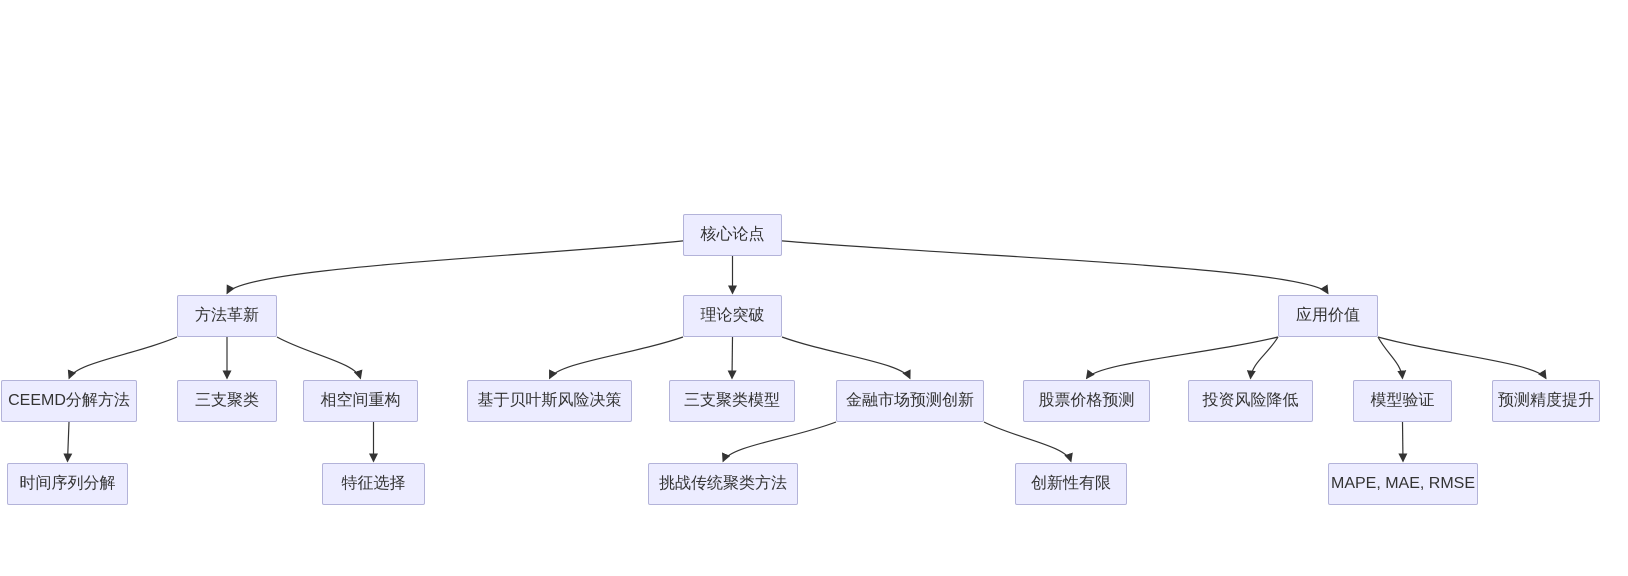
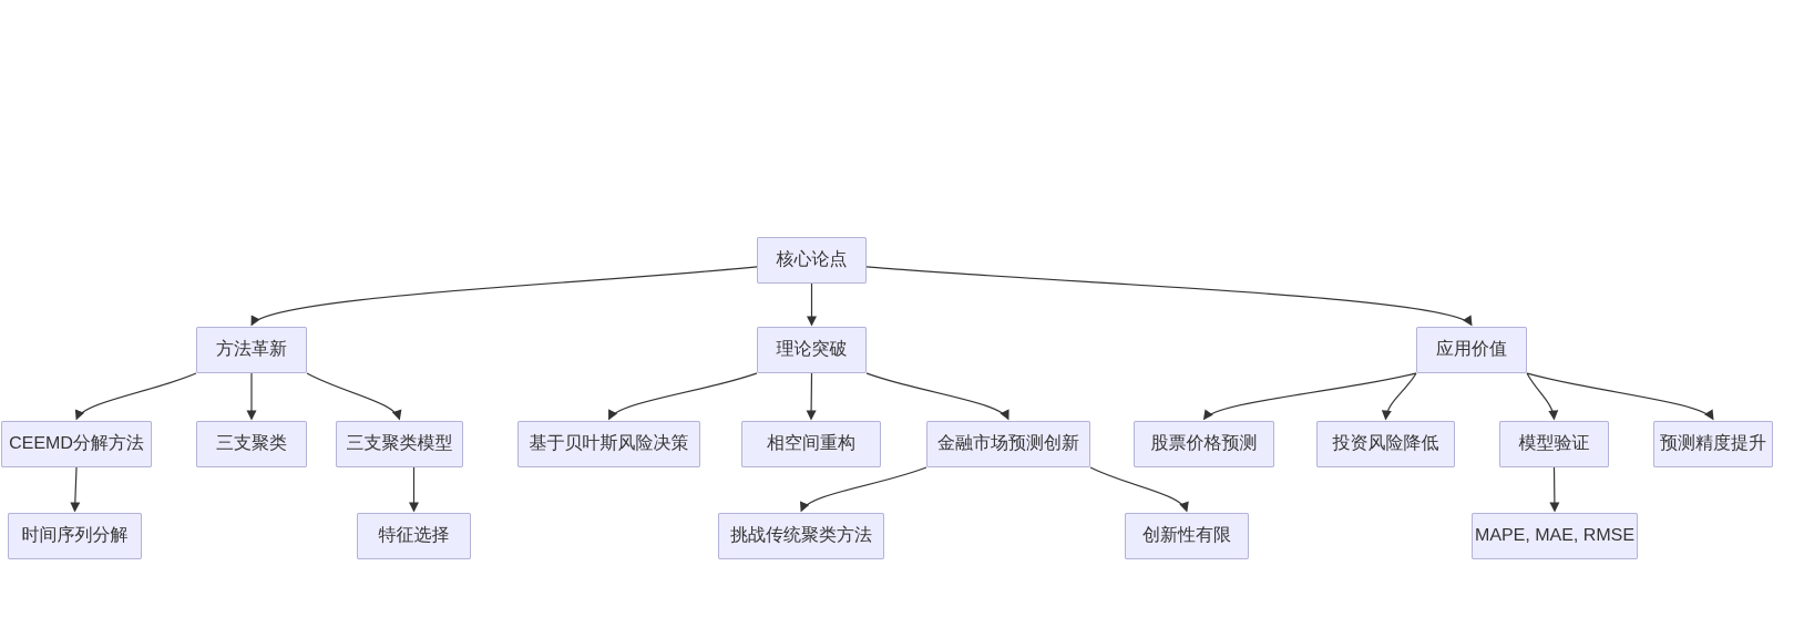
  核心论点
  方法革新
  理论突破
  应用价值
  CEEMD分解方法
  三支聚类
- 相空间重构
+ 三支聚类模型
  基于贝叶斯风险决策
- 三支聚类模型
+ 相空间重构
  金融市场预测创新
  股票价格预测
  投资风险降低
  模型验证
  预测精度提升
  时间序列分解
  特征选择
  挑战传统聚类方法
  创新性有限
  MAPE, MAE, RMSE
